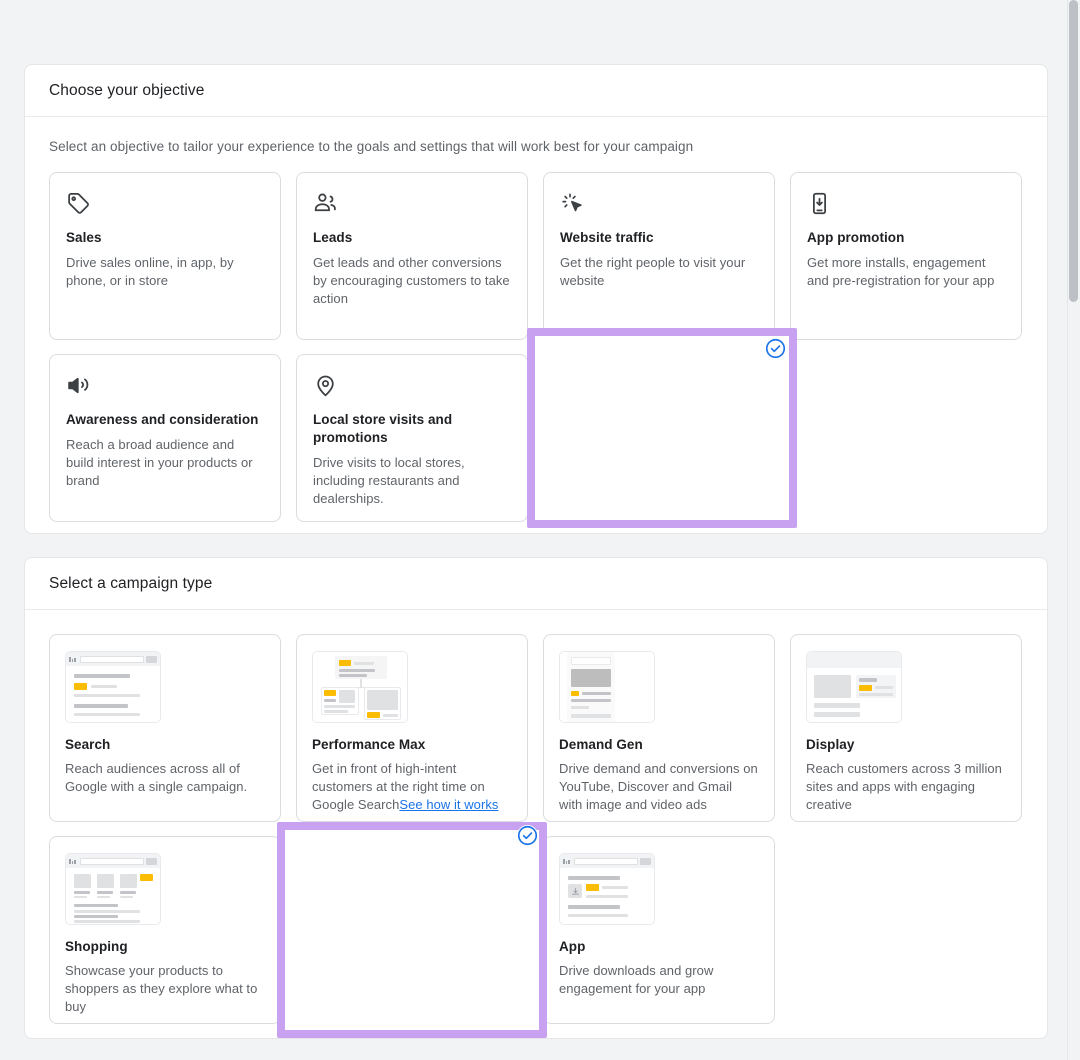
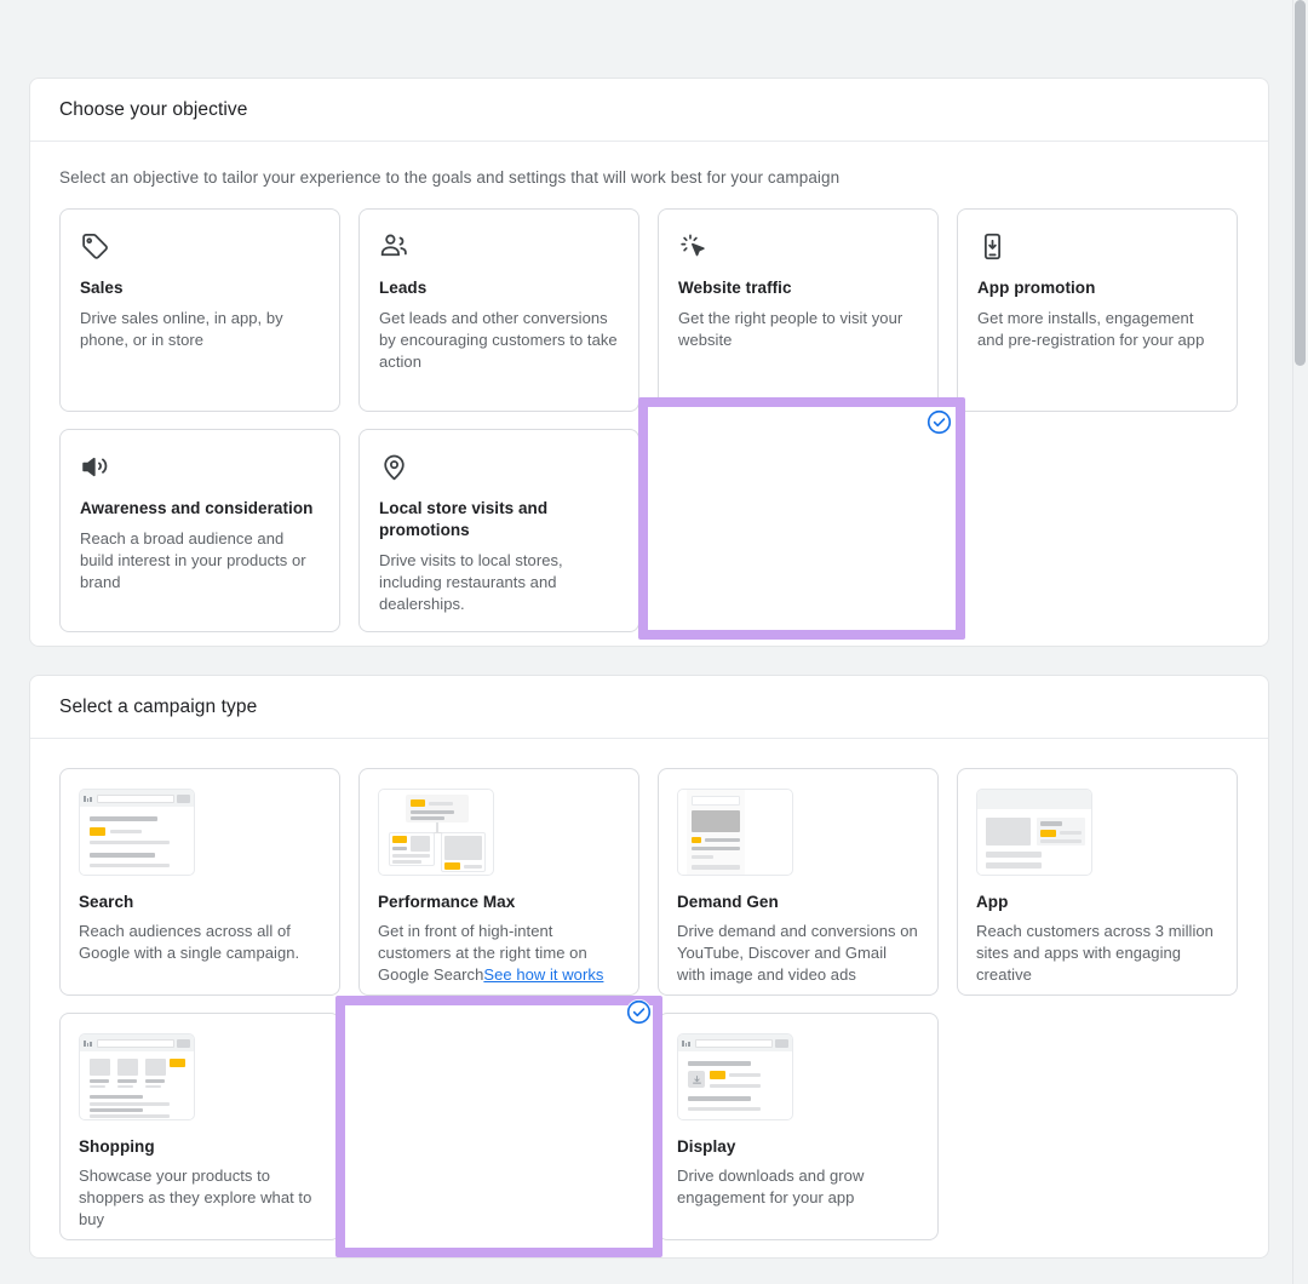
  Choose your objective
  Select an objective to tailor your experience to the goals and settings that will work best for your campaign
  Sales
  Drive sales online, in app, by phone, or in store
  Leads
  Get leads and other conversions by encouraging customers to take action
  Website traffic
  Get the right people to visit your website
  App promotion
  Get more installs, engagement and pre-registration for your app
  Awareness and consideration
  Reach a broad audience and build interest in your products or brand
  Local store visits and promotions
  Drive visits to local stores, including restaurants and dealerships.
  Select a campaign type
  Search
  Reach audiences across all of Google with a single campaign.
  Performance Max
  Get in front of high-intent customers at the right time on Google SearchSee how it works
  Demand Gen
  Drive demand and conversions on YouTube, Discover and Gmail with image and video ads
- Display
+ App
  Reach customers across 3 million sites and apps with engaging creative
  Shopping
  Showcase your products to shoppers as they explore what to buy
- App
+ Display
  Drive downloads and grow engagement for your app
